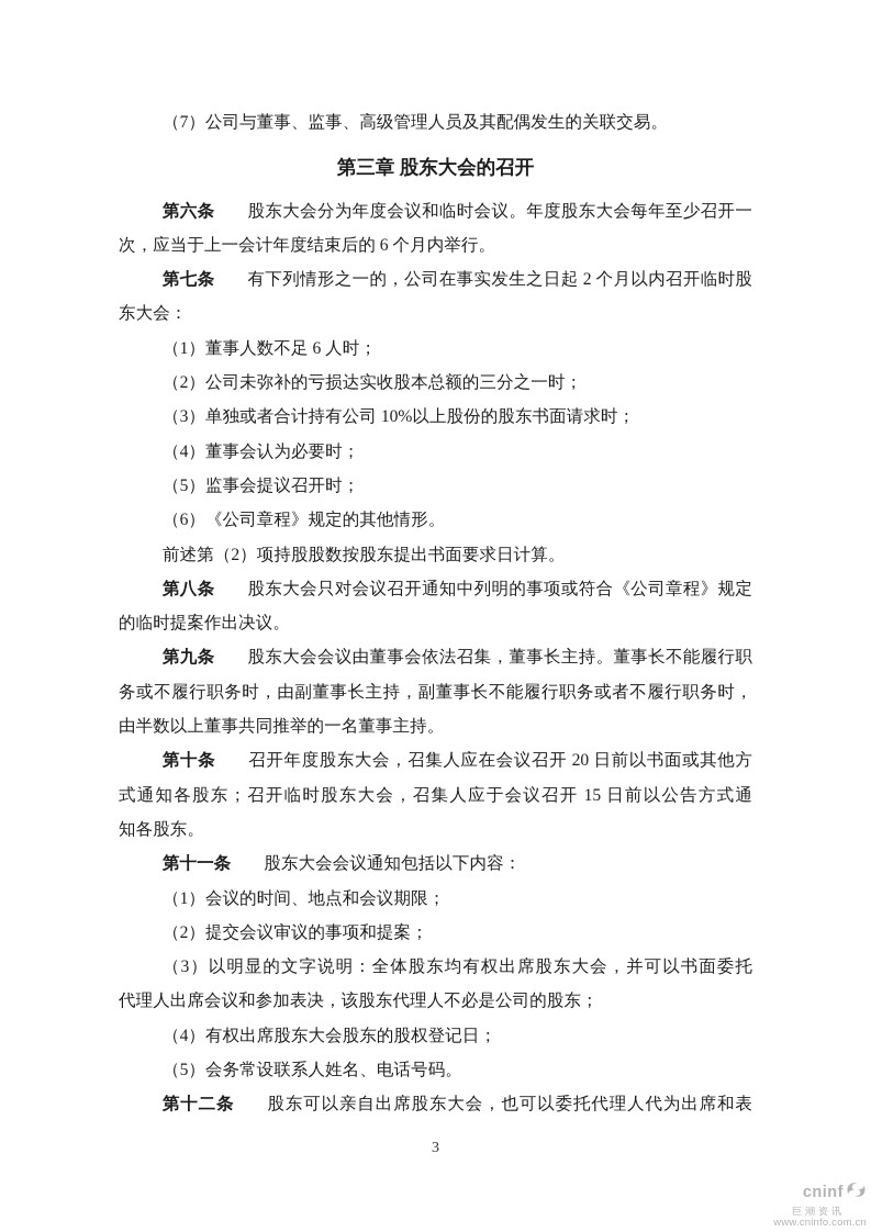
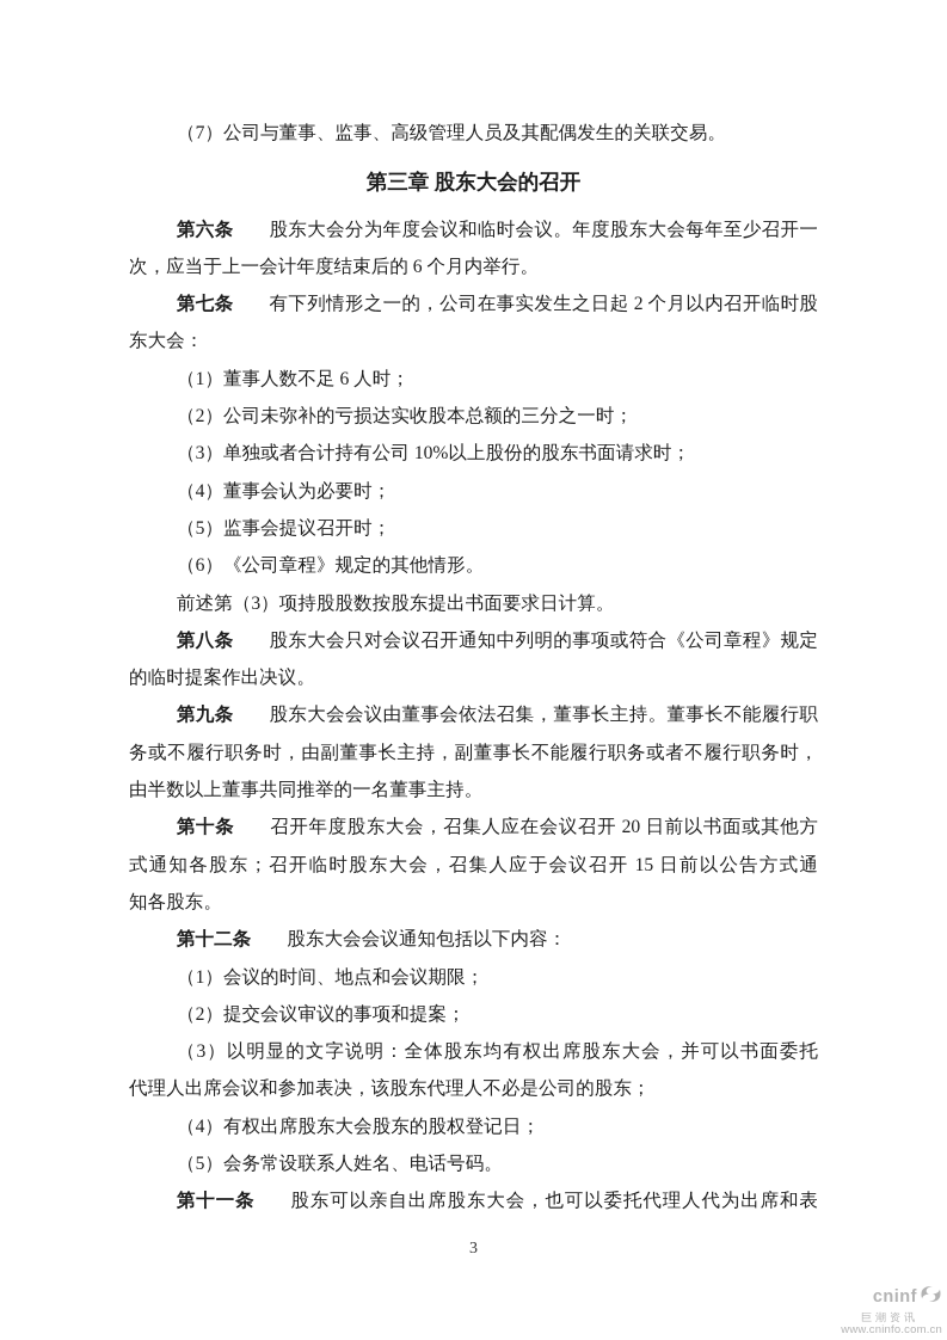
  （7）公司与董事、监事、高级管理人员及其配偶发生的关联交易。
  第三章 股东大会的召开
  第六条 股东大会分为年度会议和临时会议。年度股东大会每年至少召开一
  次，应当于上一会计年度结束后的 6 个月内举行。
  第七条 有下列情形之一的，公司在事实发生之日起 2 个月以内召开临时股
  东大会：
  （1）董事人数不足 6 人时；
  （2）公司未弥补的亏损达实收股本总额的三分之一时；
  （3）单独或者合计持有公司 10%以上股份的股东书面请求时；
  （4）董事会认为必要时；
  （5）监事会提议召开时；
  （6）《公司章程》规定的其他情形。
- 前述第（2）项持股股数按股东提出书面要求日计算。
+ 前述第（3）项持股股数按股东提出书面要求日计算。
  第八条 股东大会只对会议召开通知中列明的事项或符合《公司章程》规定
  的临时提案作出决议。
  第九条 股东大会会议由董事会依法召集，董事长主持。董事长不能履行职
  务或不履行职务时，由副董事长主持，副董事长不能履行职务或者不履行职务时，
  由半数以上董事共同推举的一名董事主持。
  第十条 召开年度股东大会，召集人应在会议召开 20 日前以书面或其他方
  式通知各股东；召开临时股东大会，召集人应于会议召开 15 日前以公告方式通
  知各股东。
- 第十一条 股东大会会议通知包括以下内容：
+ 第十二条 股东大会会议通知包括以下内容：
  （1）会议的时间、地点和会议期限；
  （2）提交会议审议的事项和提案；
  （3）以明显的文字说明：全体股东均有权出席股东大会，并可以书面委托
  代理人出席会议和参加表决，该股东代理人不必是公司的股东；
  （4）有权出席股东大会股东的股权登记日；
  （5）会务常设联系人姓名、电话号码。
- 第十二条 股东可以亲自出席股东大会，也可以委托代理人代为出席和表
+ 第十一条 股东可以亲自出席股东大会，也可以委托代理人代为出席和表
  3
  cninf
  巨潮资讯
  www.cninfo.com.cn
